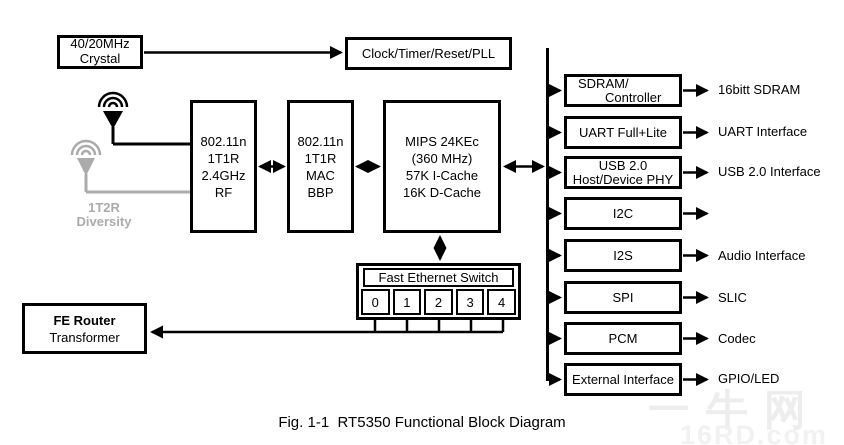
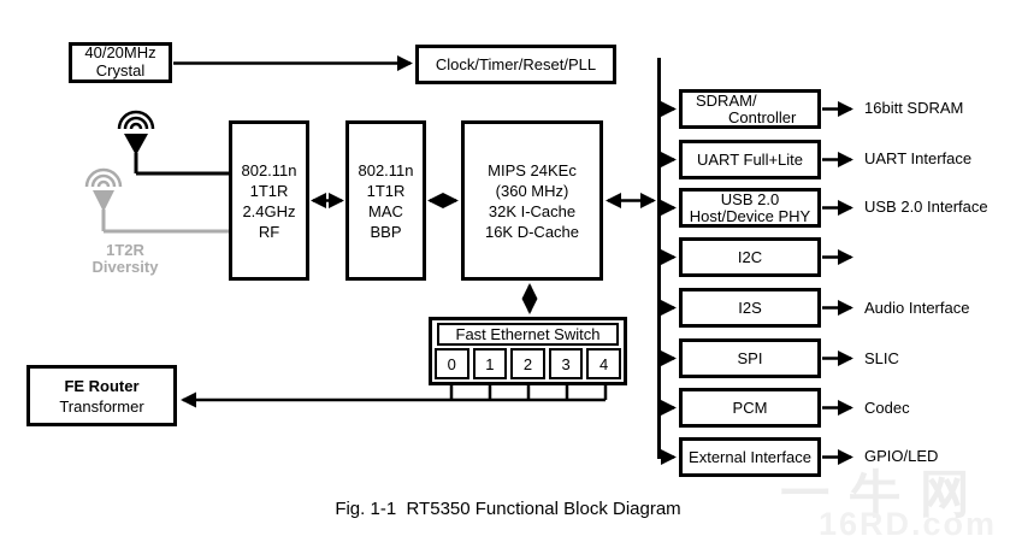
  一牛网
  40/20MHz
  Crystal
  Clock/Timer/Reset/PLL
  802.11n
  1T1R
  2.4GHz
  RF
  802.11n
  1T1R
  MAC
  BBP
  MIPS 24KEc
  (360 MHz)
- 57K I-Cache
+ 32K I-Cache
  16K D-Cache
  Fast Ethernet Switch
  0
  1
  2
  3
  4
  FE Router
  Transformer
  SDRAM/
  Controller
  UART Full+Lite
  USB 2.0
  Host/Device PHY
  I2C
  I2S
  SPI
  PCM
  External Interface
  16bitt SDRAM
  UART Interface
  USB 2.0 Interface
  Audio Interface
  SLIC
  Codec
  GPIO/LED
  1T2R
  Diversity
  Fig. 1-1 RT5350 Functional Block Diagram
